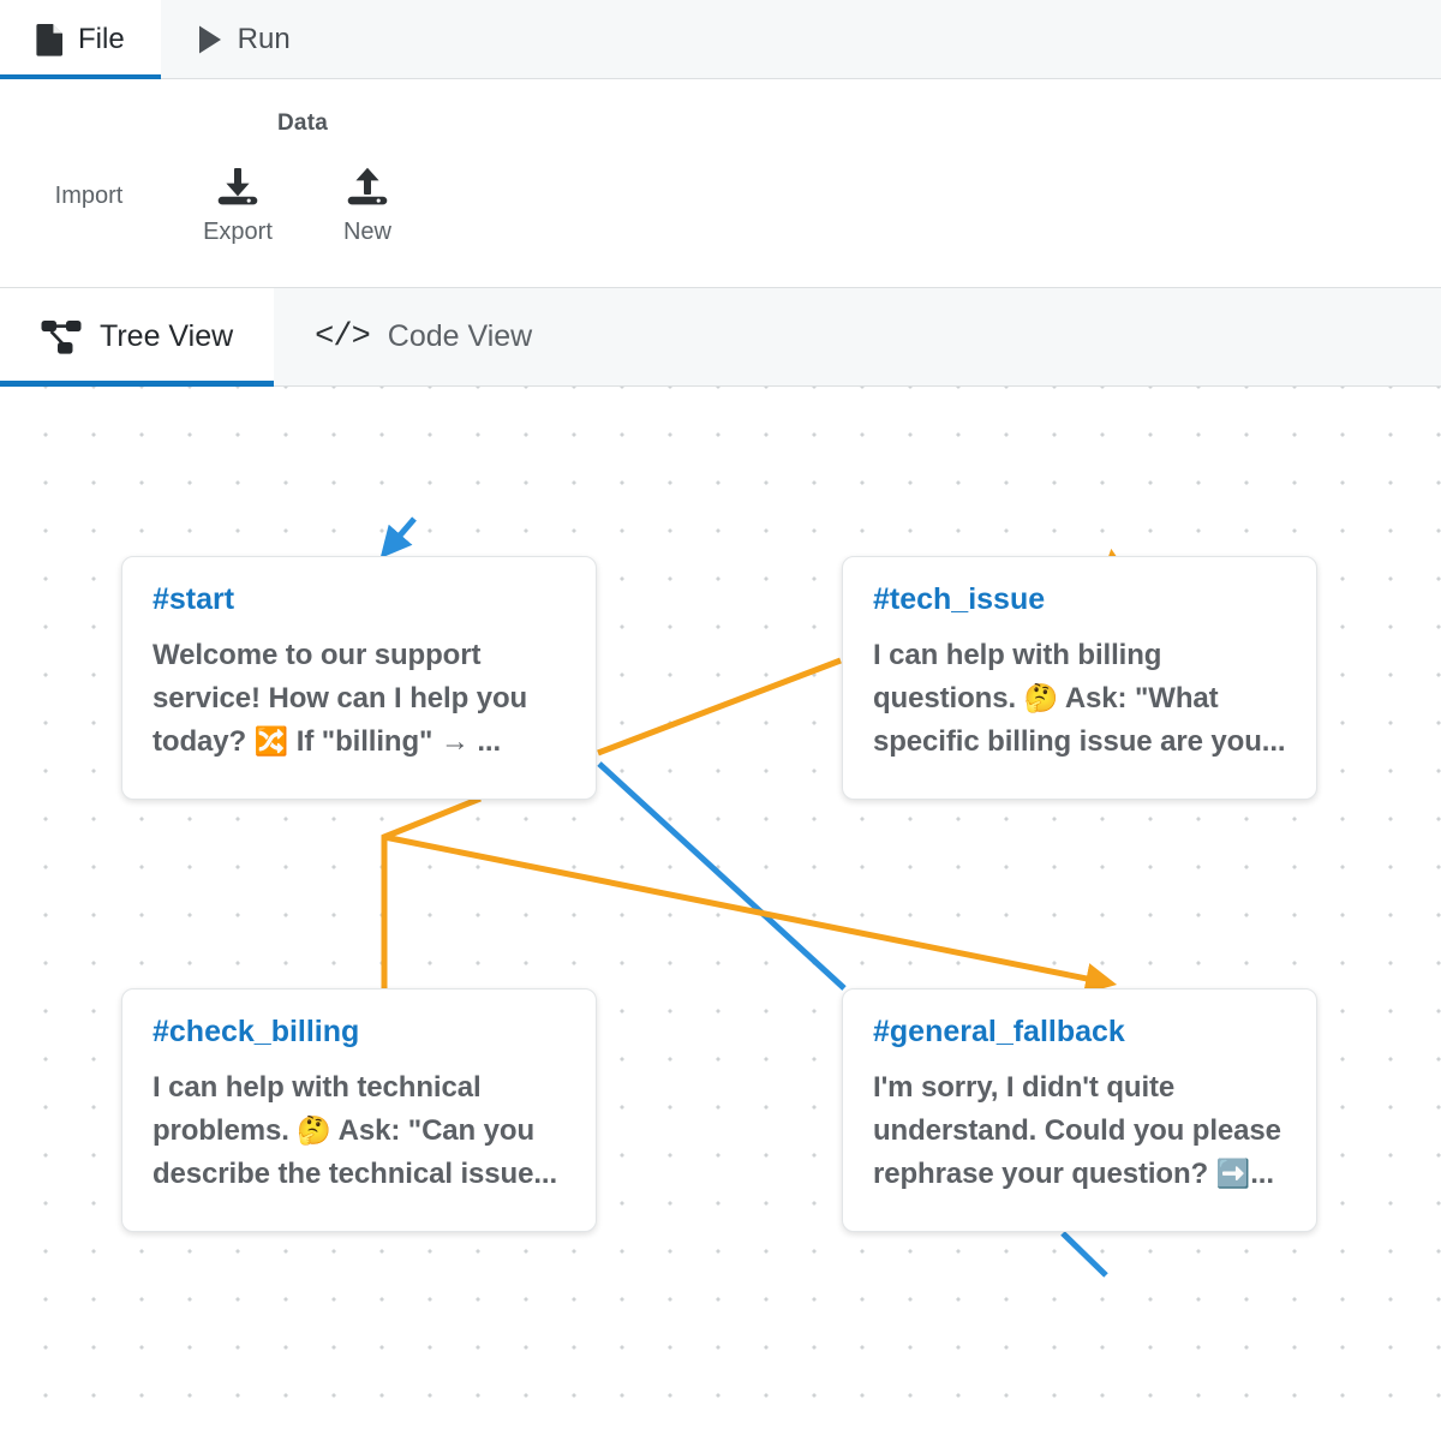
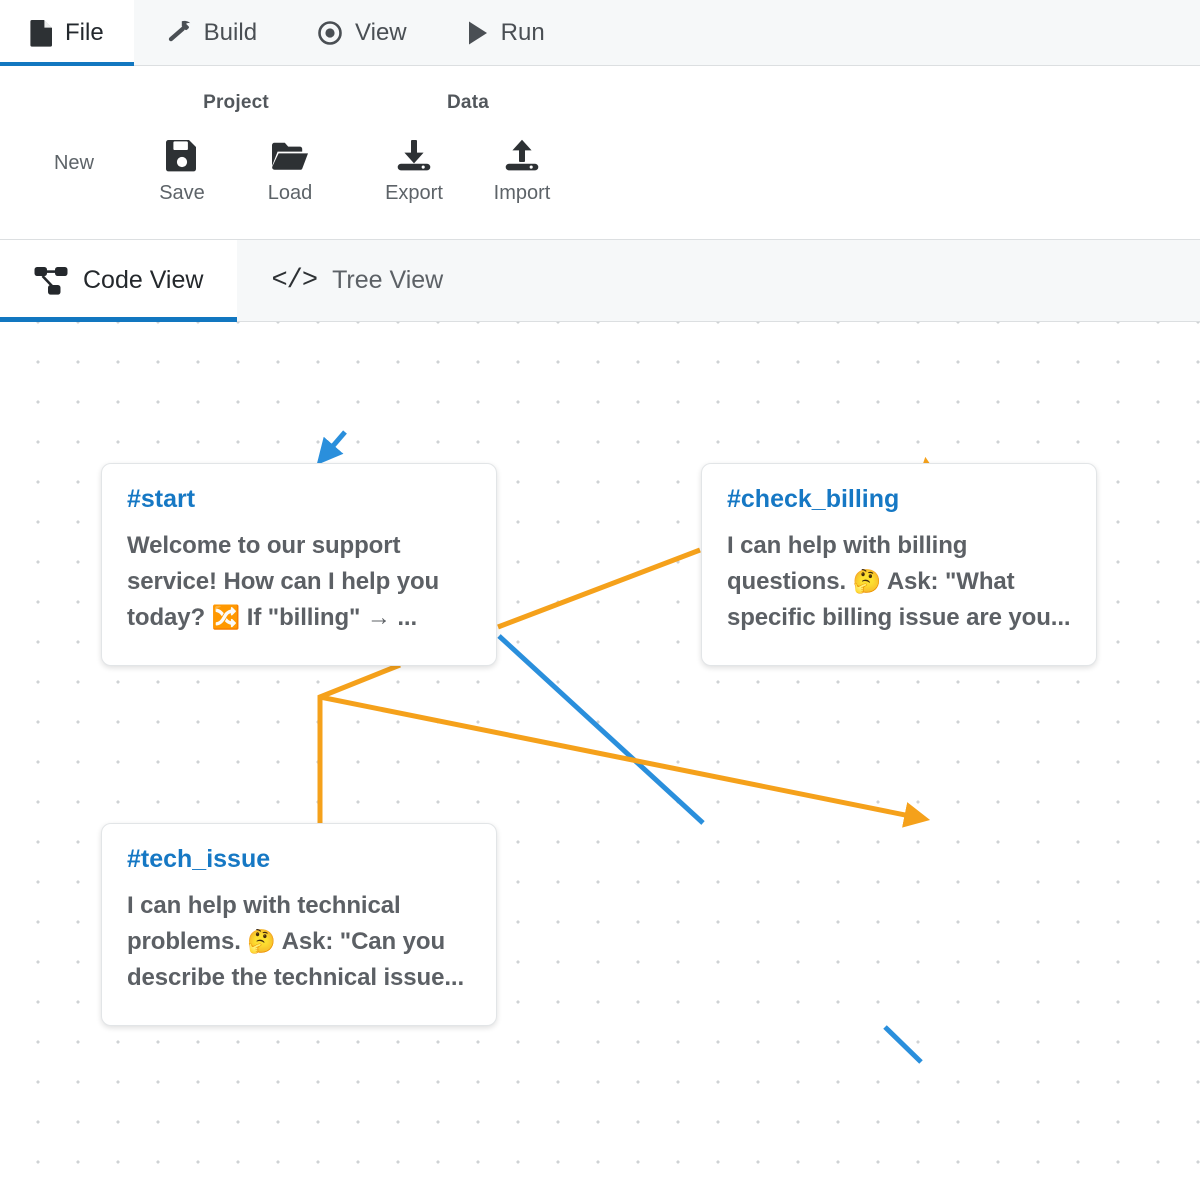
  File
+ Build
+ View
  Run
- Import
+ New
+ Project
+ Save
+ Load
  Data
  Export
- New
+ Import
- Tree View
+ Code View
  </>
- Code View
+ Tree View
  #start
  Welcome to our support service! How can I help you today? 🔀 If "billing" → ...
- #tech_issue
+ #check_billing
  I can help with billing questions. 🤔 Ask: "What specific billing issue are you...
- #check_billing
+ #tech_issue
  I can help with technical problems. 🤔 Ask: "Can you describe the technical issue...
- #general_fallback
- I'm sorry, I didn't quite understand. Could you please rephrase your question? ➡️...
